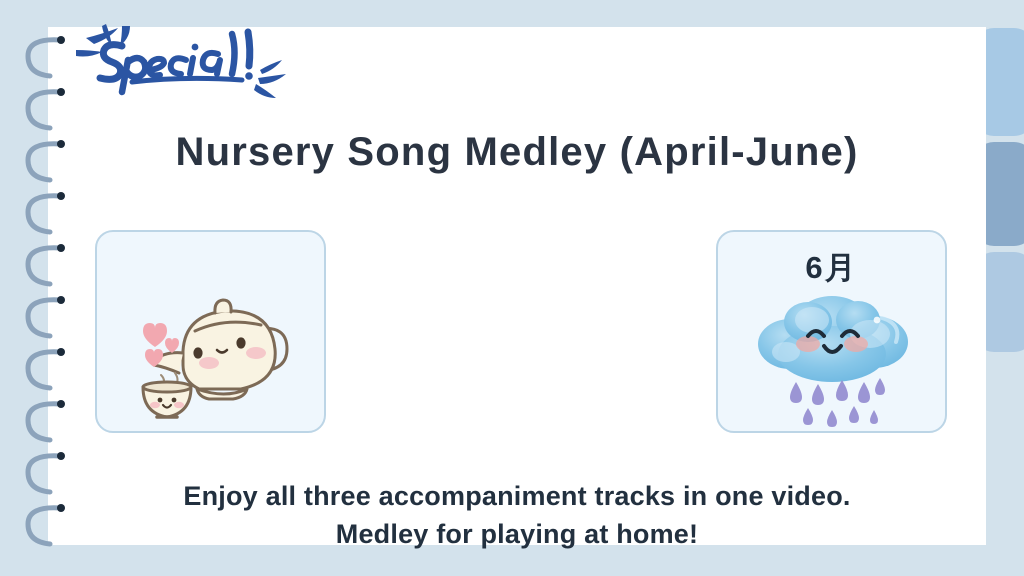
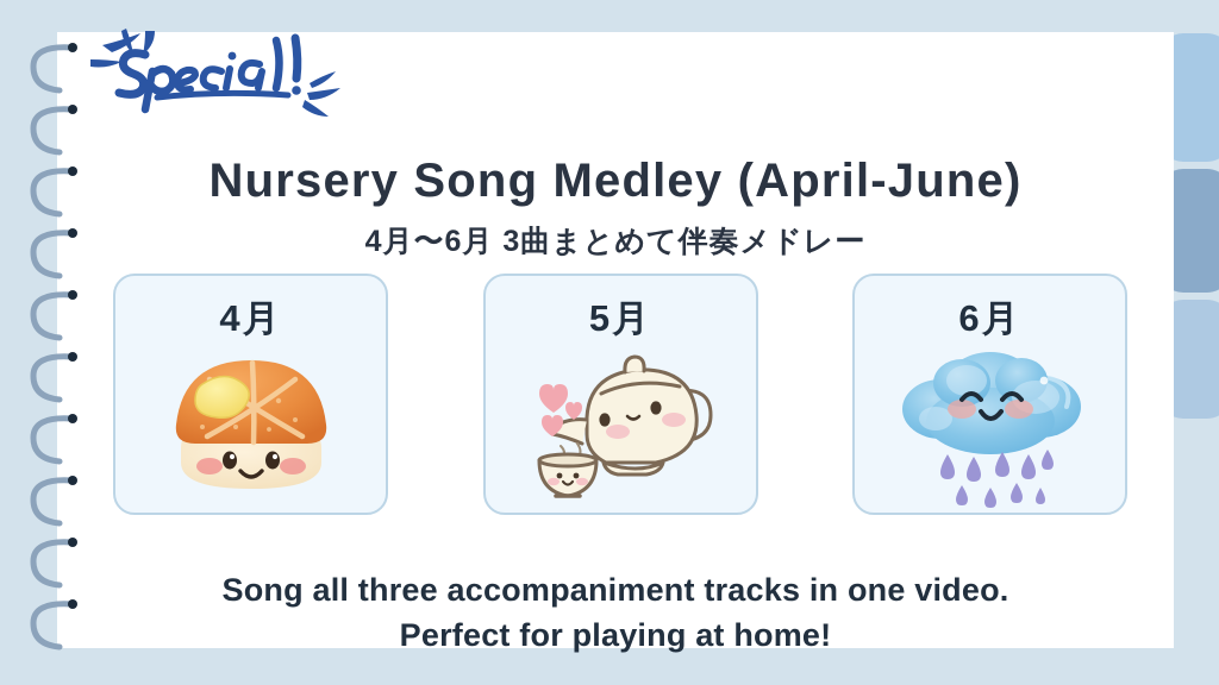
  Nursery Song Medley (April-June)
+ 4月〜6月 3曲まとめて伴奏メドレー
+ 4月
+ 5月
  6月
- Enjoy all three accompaniment tracks in one video.
+ Song all three accompaniment tracks in one video.
- Medley for playing at home!
+ Perfect for playing at home!
